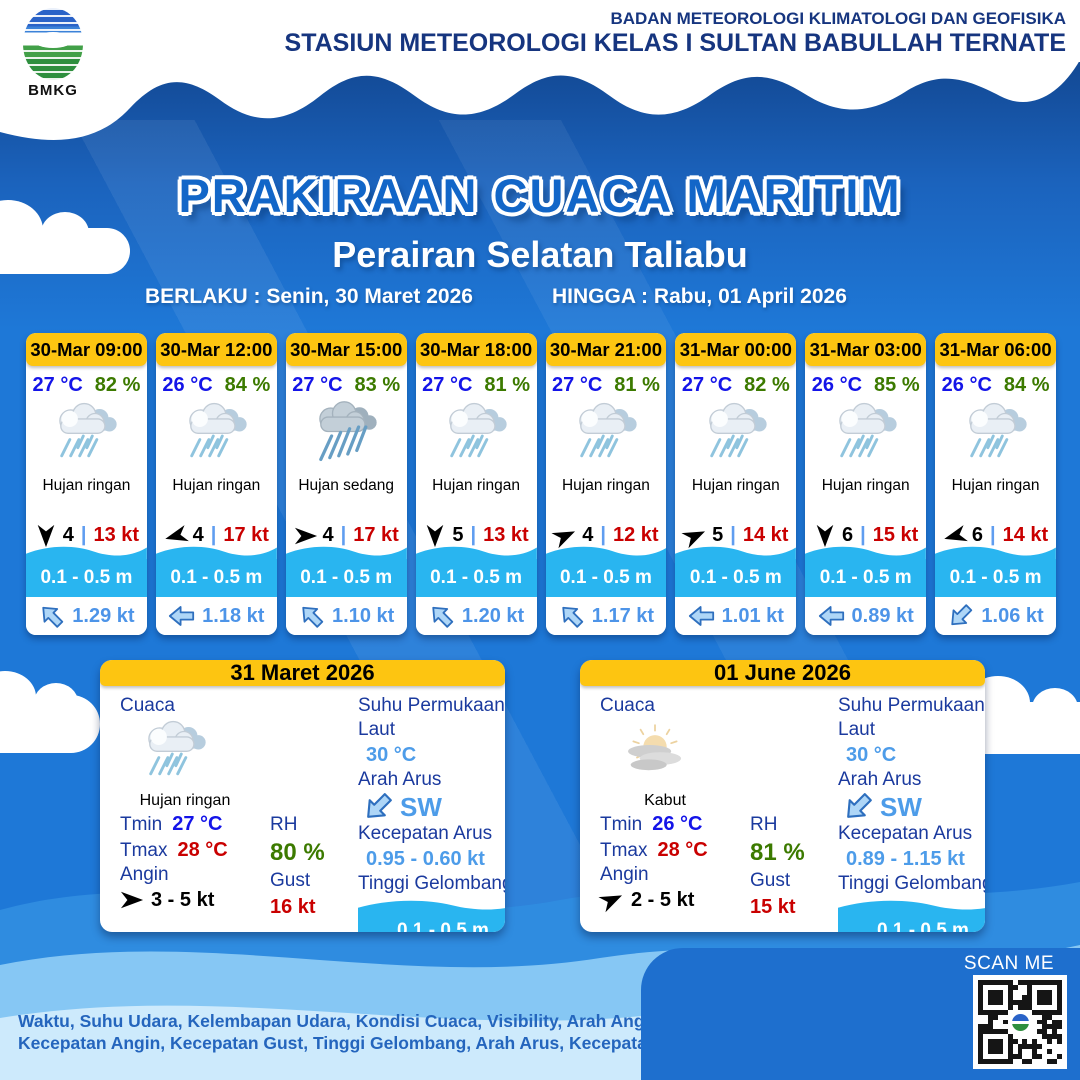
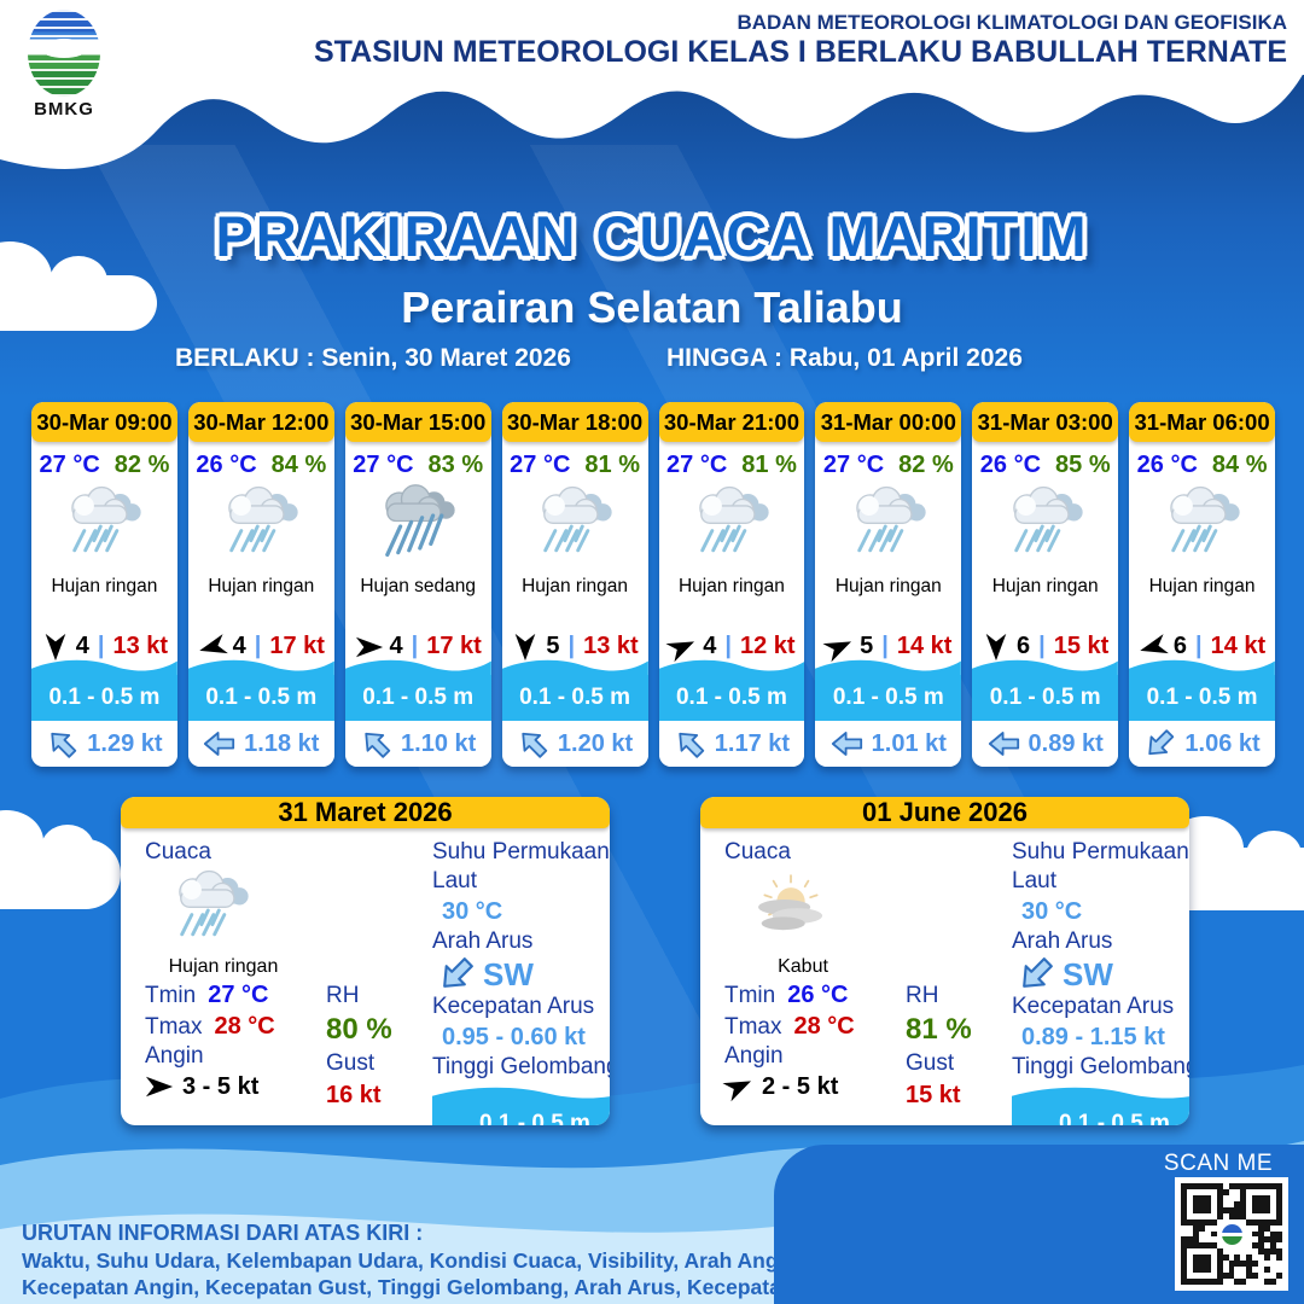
  BMKG
  BADAN METEOROLOGI KLIMATOLOGI DAN GEOFISIKA
- STASIUN METEOROLOGI KELAS I SULTAN BABULLAH TERNATE
+ STASIUN METEOROLOGI KELAS I BERLAKU BABULLAH TERNATE
  PRAKIRAAN CUACA MARITIM
  Perairan Selatan Taliabu
  BERLAKU : Senin, 30 Maret 2026
  HINGGA : Rabu, 01 April 2026
  30-Mar 09:00
  27 °C
  82 %
  Hujan ringan
  4
  |
  13 kt
  0.1 - 0.5 m
  1.29 kt
  30-Mar 12:00
  26 °C
  84 %
  Hujan ringan
  4
  |
  17 kt
  0.1 - 0.5 m
  1.18 kt
  30-Mar 15:00
  27 °C
  83 %
  Hujan sedang
  4
  |
  17 kt
  0.1 - 0.5 m
  1.10 kt
  30-Mar 18:00
  27 °C
  81 %
  Hujan ringan
  5
  |
  13 kt
  0.1 - 0.5 m
  1.20 kt
  30-Mar 21:00
  27 °C
  81 %
  Hujan ringan
  4
  |
  12 kt
  0.1 - 0.5 m
  1.17 kt
  31-Mar 00:00
  27 °C
  82 %
  Hujan ringan
  5
  |
  14 kt
  0.1 - 0.5 m
  1.01 kt
  31-Mar 03:00
  26 °C
  85 %
  Hujan ringan
  6
  |
  15 kt
  0.1 - 0.5 m
  0.89 kt
  31-Mar 06:00
  26 °C
  84 %
  Hujan ringan
  6
  |
  14 kt
  0.1 - 0.5 m
  1.06 kt
  31 Maret 2026
  Cuaca
  Hujan ringan
  Tmin
  27 °C
  Tmax
  28 °C
  Angin
  3 - 5 kt
  RH
  80 %
  Gust
  16 kt
  Suhu Permukaan Laut
  30 °C
  Arah Arus
  SW
  Kecepatan Arus
  0.95 - 0.60 kt
  Tinggi Gelomban
  0.1 - 0.5 m
  01 June 2026
  Cuaca
  Kabut
  Tmin
  26 °C
  Tmax
  28 °C
  Angin
  2 - 5 kt
  RH
  81 %
  Gust
  15 kt
  Suhu Permukaan Laut
  30 °C
  Arah Arus
  SW
  Kecepatan Arus
  0.89 - 1.15 kt
  Tinggi Gelomban
  0.1 - 0.5 m
+ URUTAN INFORMASI DARI ATAS KIRI :
  Waktu, Suhu Udara, Kelembapan Udara, Kondisi Cuaca, Visibility, Arah Ang
  Kecepatan Angin, Kecepatan Gust, Tinggi Gelombang, Arah Arus, Kecepat
  SCAN ME
